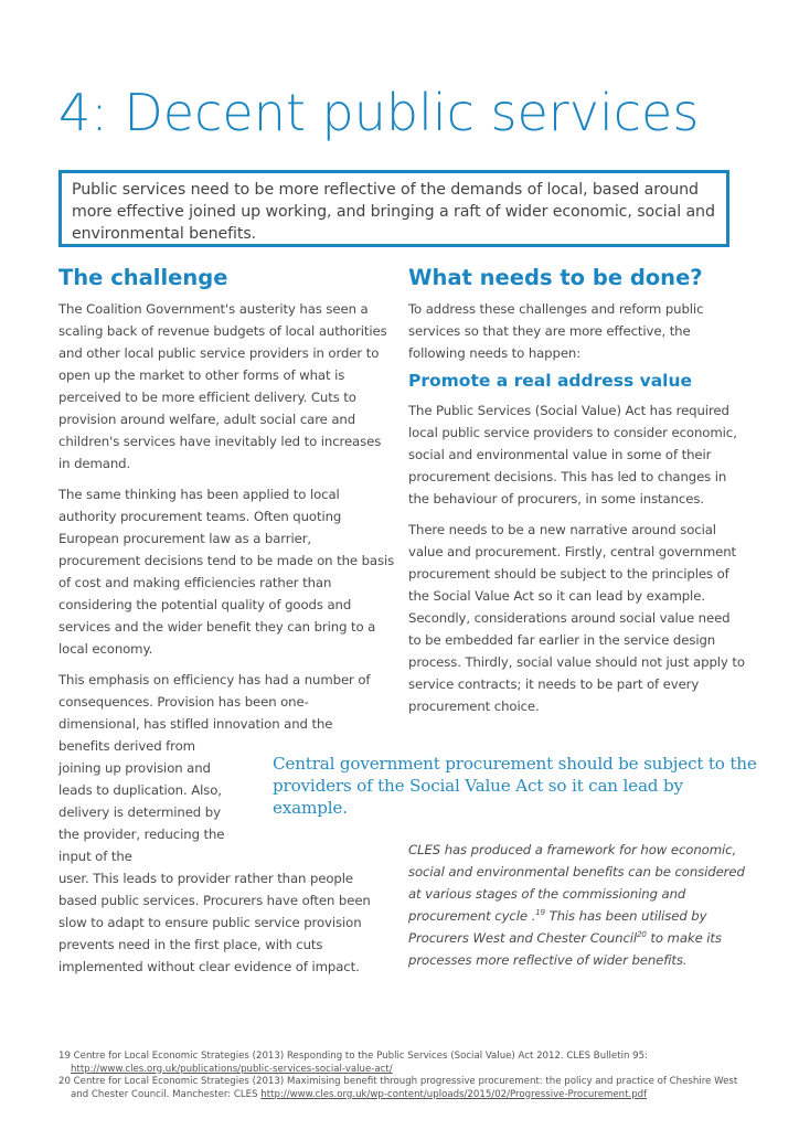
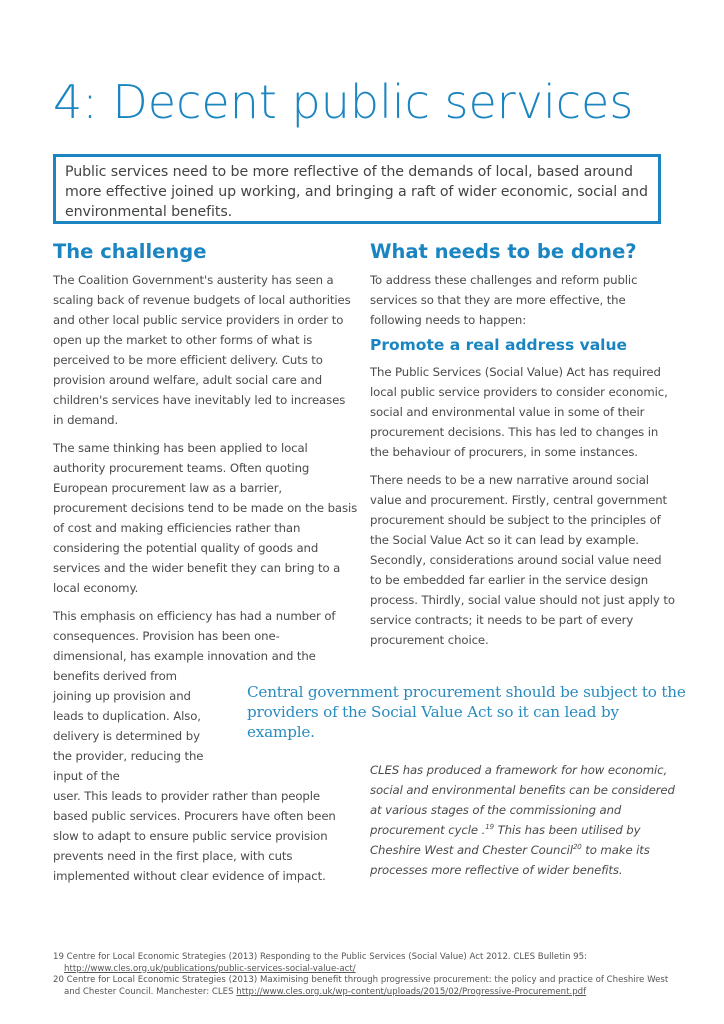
  4: Decent public services
  Public services need to be more reflective of the demands of local, based around more effective joined up working, and bringing a raft of wider economic, social and environmental benefits.
  The challenge
  The Coalition Government's austerity has seen a scaling back of revenue budgets of local authorities and other local public service providers in order to open up the market to other forms of what is perceived to be more efficient delivery. Cuts to provision around welfare, adult social care and children's services have inevitably led to increases in demand.
  The same thinking has been applied to local authority procurement teams. Often quoting European procurement law as a barrier, procurement decisions tend to be made on the basis of cost and making efficiencies rather than considering the potential quality of goods and services and the wider benefit they can bring to a local economy.
- This emphasis on efficiency has had a number of consequences. Provision has been one-dimensional, has stifled innovation and the
+ This emphasis on efficiency has had a number of consequences. Provision has been one-dimensional, has example innovation and the
  benefits derived from joining up provision and leads to duplication. Also, delivery is determined by the provider, reducing the input of the
  user. This leads to provider rather than people based public services. Procurers have often been slow to adapt to ensure public service provision prevents need in the first place, with cuts implemented without clear evidence of impact.
  What needs to be done?
  To address these challenges and reform public services so that they are more effective, the following needs to happen:
  Promote a real address value
  The Public Services (Social Value) Act has required local public service providers to consider economic, social and environmental value in some of their procurement decisions. This has led to changes in the behaviour of procurers, in some instances.
  There needs to be a new narrative around social value and procurement. Firstly, central government procurement should be subject to the principles of the Social Value Act so it can lead by example. Secondly, considerations around social value need to be embedded far earlier in the service design process. Thirdly, social value should not just apply to service contracts; it needs to be part of every procurement choice.
  Central government procurement should be subject to the providers of the Social Value Act so it can lead by example.
- CLES has produced a framework for how economic, social and environmental benefits can be considered at various stages of the commissioning and procurement cycle .19 This has been utilised by Procurers West and Chester Council20 to make its processes more reflective of wider benefits.
+ CLES has produced a framework for how economic, social and environmental benefits can be considered at various stages of the commissioning and procurement cycle .19 This has been utilised by Cheshire West and Chester Council20 to make its processes more reflective of wider benefits.
  19 Centre for Local Economic Strategies (2013) Responding to the Public Services (Social Value) Act 2012. CLES Bulletin 95: http://www.cles.org.uk/publications/public-services-social-value-act/
  20 Centre for Local Economic Strategies (2013) Maximising benefit through progressive procurement: the policy and practice of Cheshire West and Chester Council. Manchester: CLES http://www.cles.org.uk/wp-content/uploads/2015/02/Progressive-Procurement.pdf
